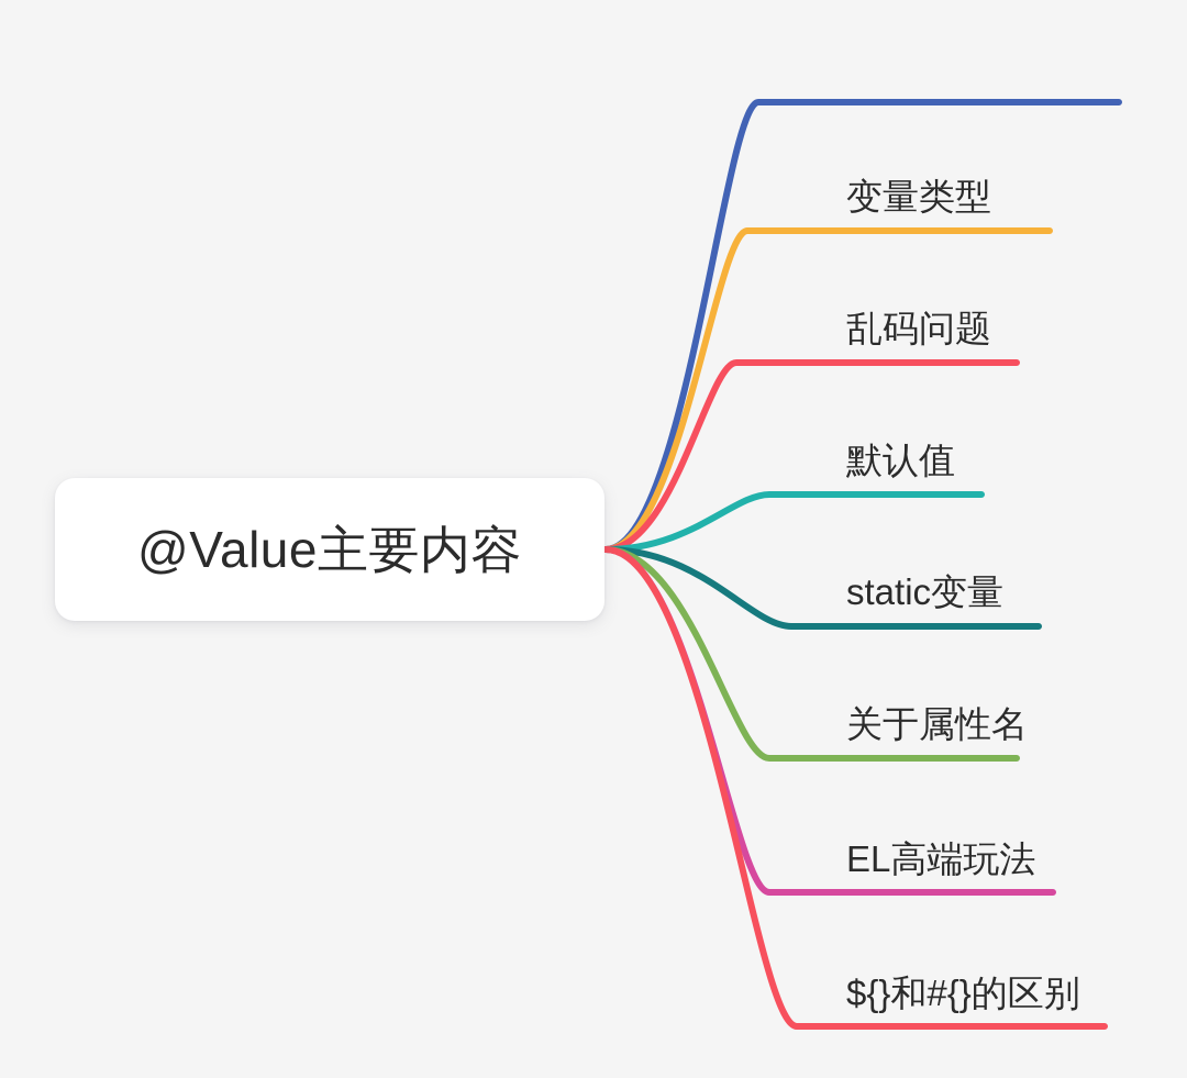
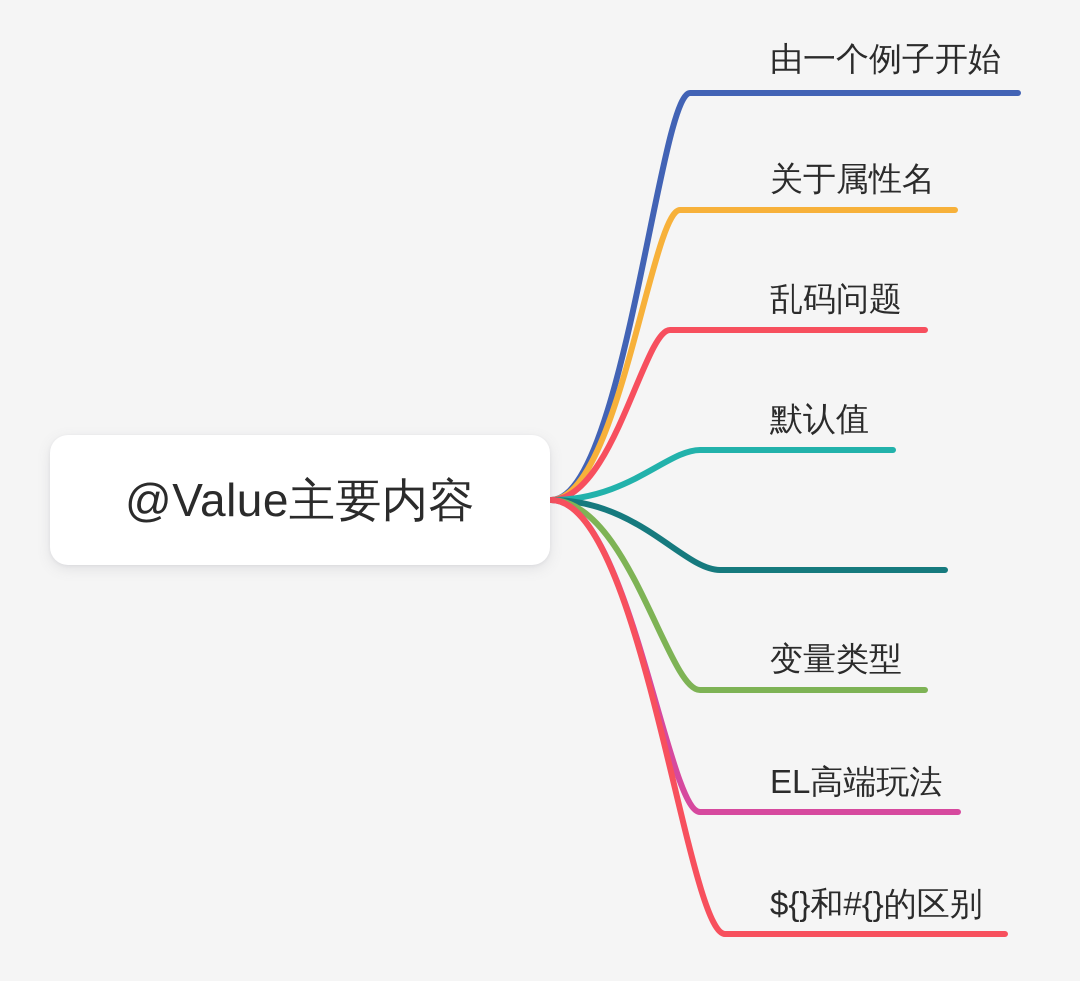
  @Value主要内容
+ 由一个例子开始
- 变量类型
+ 关于属性名
  乱码问题
  默认值
- static变量
- 关于属性名
+ 变量类型
  EL高端玩法
  ${}和#{}的区别
